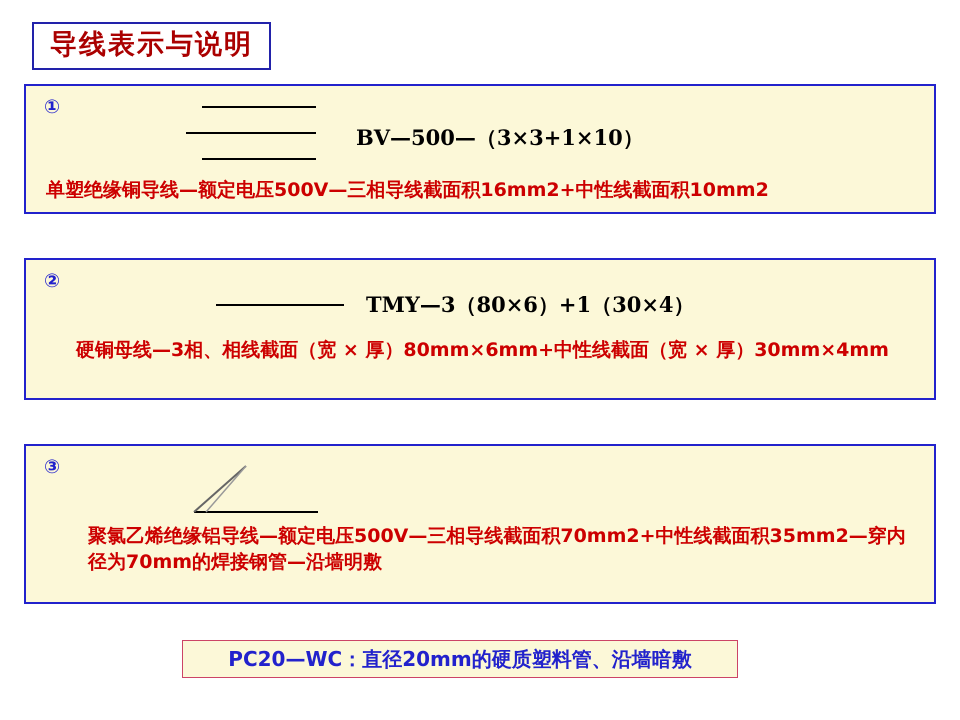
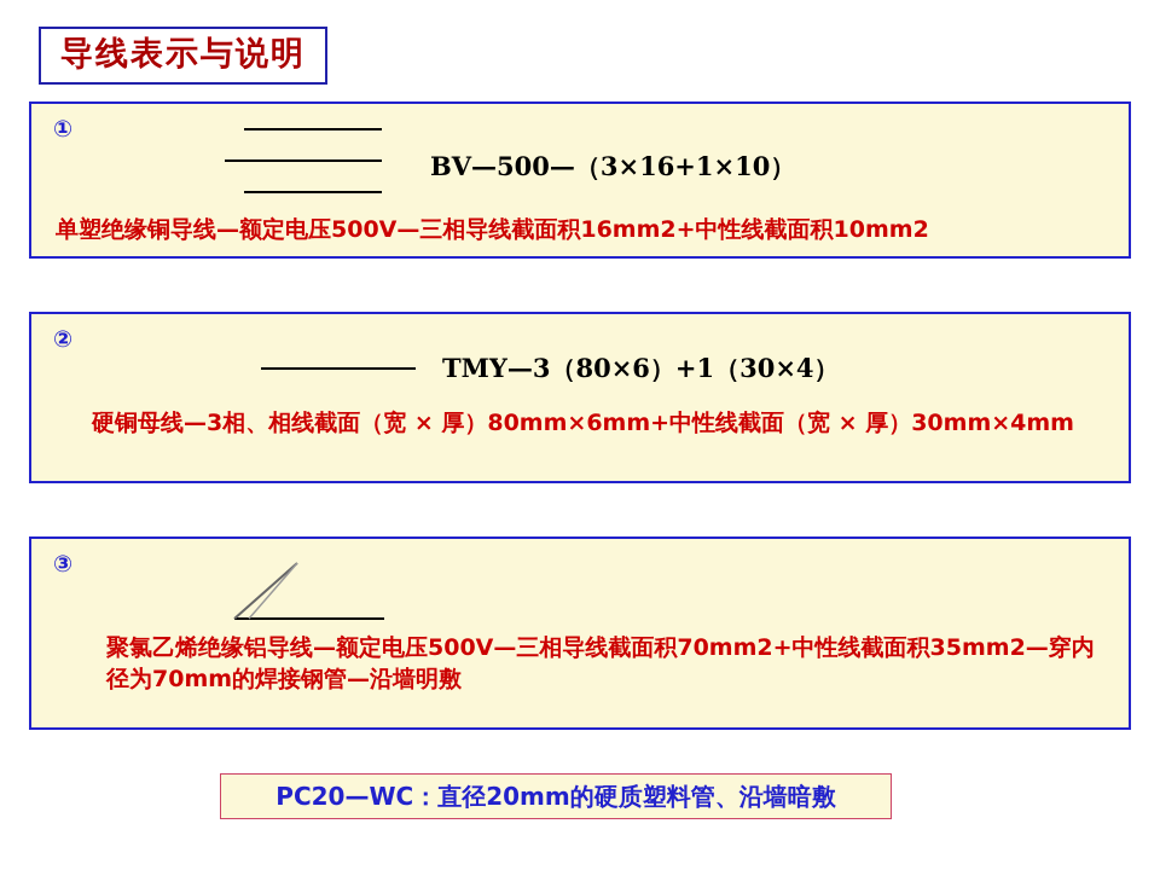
  导线表示与说明
  ①
- BV—500—（3×3+1×10）
+ BV—500—（3×16+1×10）
  单塑绝缘铜导线—额定电压500V—三相导线截面积16mm2+中性线截面积10mm2
  ②
  TMY—3（80×6）+1（30×4）
  硬铜母线—3相、相线截面（宽 × 厚）80mm×6mm+中性线截面（宽 × 厚）30mm×4mm
  ③
  聚氯乙烯绝缘铝导线—额定电压500V—三相导线截面积70mm2+中性线截面积35mm2—穿内径为70mm的焊接钢管—沿墙明敷
  PC20—WC：直径20mm的硬质塑料管、沿墙暗敷
